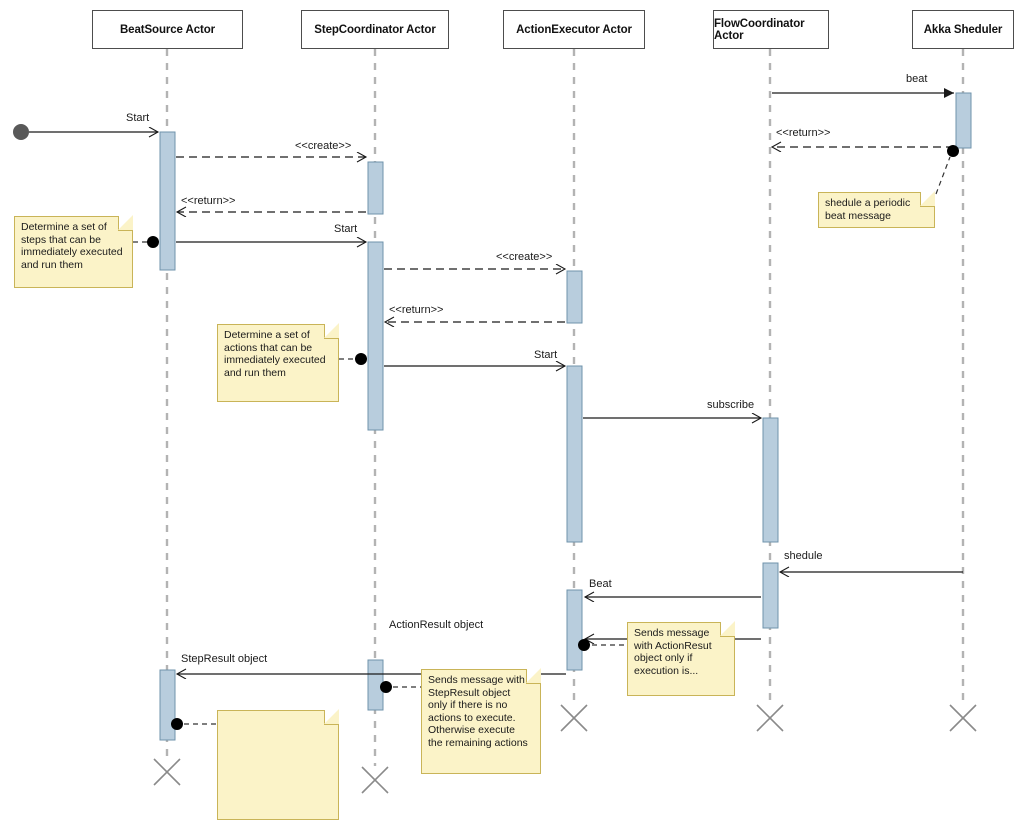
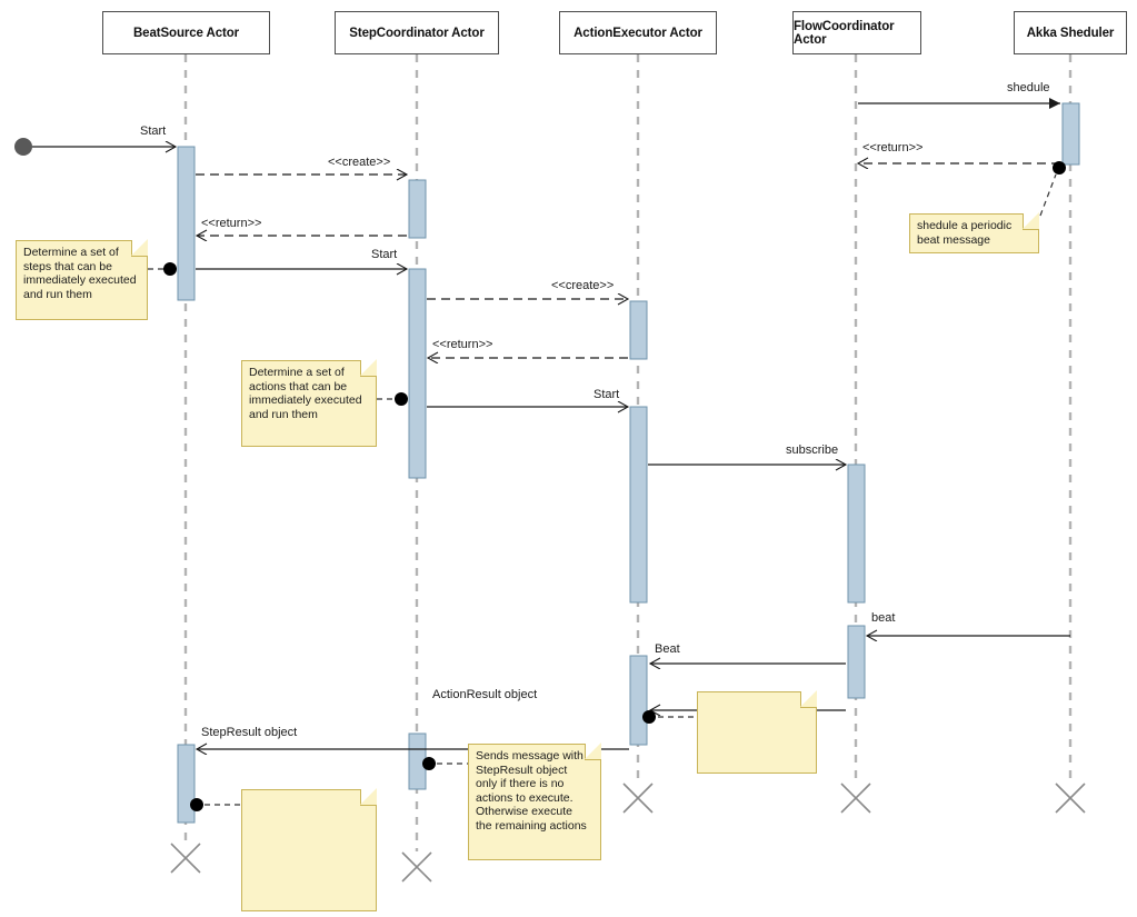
  BeatSource Actor
  StepCoordinator Actor
  ActionExecutor Actor
  FlowCoordinator Actor
  Akka Sheduler
  Start
- beat
+ shedule
  <<return>>
  <<create>>
  <<return>>
  Start
  <<create>>
  <<return>>
  Start
  subscribe
- shedule
+ beat
  Beat
  ActionResult object
  StepResult object
  Determine a set of
  steps that can be
  immediately executed
  and run them
  Determine a set of
  actions that can be
  immediately executed
  and run them
  shedule a periodic
  beat message
- Sends message
- with ActionResut
- object only if
- execution is...
  Sends message with
  StepResult object
  only if there is no
  actions to execute.
  Otherwise execute
  the remaining actions
